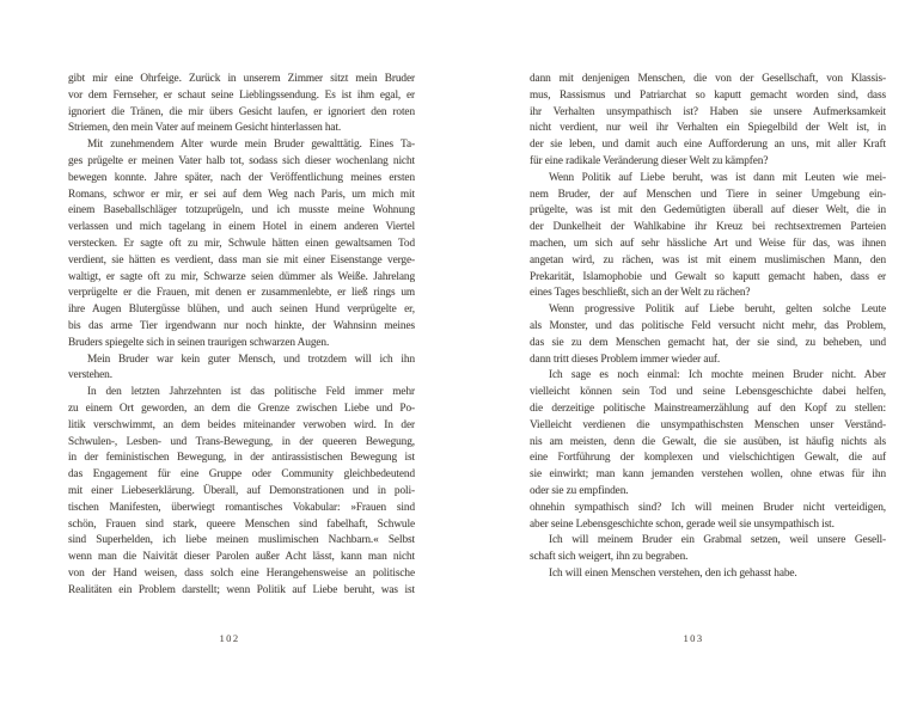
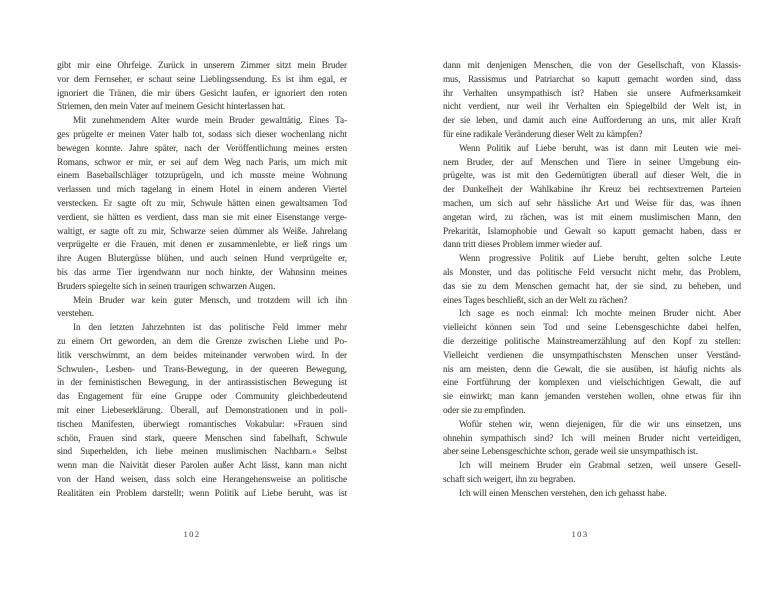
  gibt mir eine Ohrfeige. Zurück in unserem Zimmer sitzt mein Bruder
  vor dem Fernseher, er schaut seine Lieblingssendung. Es ist ihm egal, er
  ignoriert die Tränen, die mir übers Gesicht laufen, er ignoriert den roten
  Striemen, den mein Vater auf meinem Gesicht hinterlassen hat.
  Mit zunehmendem Alter wurde mein Bruder gewalttätig. Eines Ta-
  ges prügelte er meinen Vater halb tot, sodass sich dieser wochenlang nicht
  bewegen konnte. Jahre später, nach der Veröffentlichung meines ersten
  Romans, schwor er mir, er sei auf dem Weg nach Paris, um mich mit
  einem Baseballschläger totzuprügeln, und ich musste meine Wohnung
  verlassen und mich tagelang in einem Hotel in einem anderen Viertel
  verstecken. Er sagte oft zu mir, Schwule hätten einen gewaltsamen Tod
  verdient, sie hätten es verdient, dass man sie mit einer Eisenstange verge-
  waltigt, er sagte oft zu mir, Schwarze seien dümmer als Weiße. Jahrelang
  verprügelte er die Frauen, mit denen er zusammenlebte, er ließ rings um
  ihre Augen Blutergüsse blühen, und auch seinen Hund verprügelte er,
  bis das arme Tier irgendwann nur noch hinkte, der Wahnsinn meines
  Bruders spiegelte sich in seinen traurigen schwarzen Augen.
  Mein Bruder war kein guter Mensch, und trotzdem will ich ihn
  verstehen.
  In den letzten Jahrzehnten ist das politische Feld immer mehr
  zu einem Ort geworden, an dem die Grenze zwischen Liebe und Po-
  litik verschwimmt, an dem beides miteinander verwoben wird. In der
  Schwulen-, Lesben- und Trans-Bewegung, in der queeren Bewegung,
  in der feministischen Bewegung, in der antirassistischen Bewegung ist
  das Engagement für eine Gruppe oder Community gleichbedeutend
  mit einer Liebeserklärung. Überall, auf Demonstrationen und in poli-
  tischen Manifesten, überwiegt romantisches Vokabular: »Frauen sind
  schön, Frauen sind stark, queere Menschen sind fabelhaft, Schwule
  sind Superhelden, ich liebe meinen muslimischen Nachbarn.« Selbst
  wenn man die Naivität dieser Parolen außer Acht lässt, kann man nicht
  von der Hand weisen, dass solch eine Herangehensweise an politische
  Realitäten ein Problem darstellt; wenn Politik auf Liebe beruht, was ist
  102
  dann mit denjenigen Menschen, die von der Gesellschaft, von Klassis-
  mus, Rassismus und Patriarchat so kaputt gemacht worden sind, dass
  ihr Verhalten unsympathisch ist? Haben sie unsere Aufmerksamkeit
  nicht verdient, nur weil ihr Verhalten ein Spiegelbild der Welt ist, in
  der sie leben, und damit auch eine Aufforderung an uns, mit aller Kraft
  für eine radikale Veränderung dieser Welt zu kämpfen?
  Wenn Politik auf Liebe beruht, was ist dann mit Leuten wie mei-
  nem Bruder, der auf Menschen und Tiere in seiner Umgebung ein-
  prügelte, was ist mit den Gedemütigten überall auf dieser Welt, die in
  der Dunkelheit der Wahlkabine ihr Kreuz bei rechtsextremen Parteien
  machen, um sich auf sehr hässliche Art und Weise für das, was ihnen
  angetan wird, zu rächen, was ist mit einem muslimischen Mann, den
  Prekarität, Islamophobie und Gewalt so kaputt gemacht haben, dass er
- eines Tages beschließt, sich an der Welt zu rächen?
+ dann tritt dieses Problem immer wieder auf.
  Wenn progressive Politik auf Liebe beruht, gelten solche Leute
  als Monster, und das politische Feld versucht nicht mehr, das Problem,
  das sie zu dem Menschen gemacht hat, der sie sind, zu beheben, und
- dann tritt dieses Problem immer wieder auf.
+ eines Tages beschließt, sich an der Welt zu rächen?
  Ich sage es noch einmal: Ich mochte meinen Bruder nicht. Aber
  vielleicht können sein Tod und seine Lebensgeschichte dabei helfen,
  die derzeitige politische Mainstreamerzählung auf den Kopf zu stellen:
  Vielleicht verdienen die unsympathischsten Menschen unser Verständ-
  nis am meisten, denn die Gewalt, die sie ausüben, ist häufig nichts als
  eine Fortführung der komplexen und vielschichtigen Gewalt, die auf
  sie einwirkt; man kann jemanden verstehen wollen, ohne etwas für ihn
  oder sie zu empfinden.
+ Wofür stehen wir, wenn diejenigen, für die wir uns einsetzen, uns
  ohnehin sympathisch sind? Ich will meinen Bruder nicht verteidigen,
  aber seine Lebensgeschichte schon, gerade weil sie unsympathisch ist.
  Ich will meinem Bruder ein Grabmal setzen, weil unsere Gesell-
  schaft sich weigert, ihn zu begraben.
  Ich will einen Menschen verstehen, den ich gehasst habe.
  103
